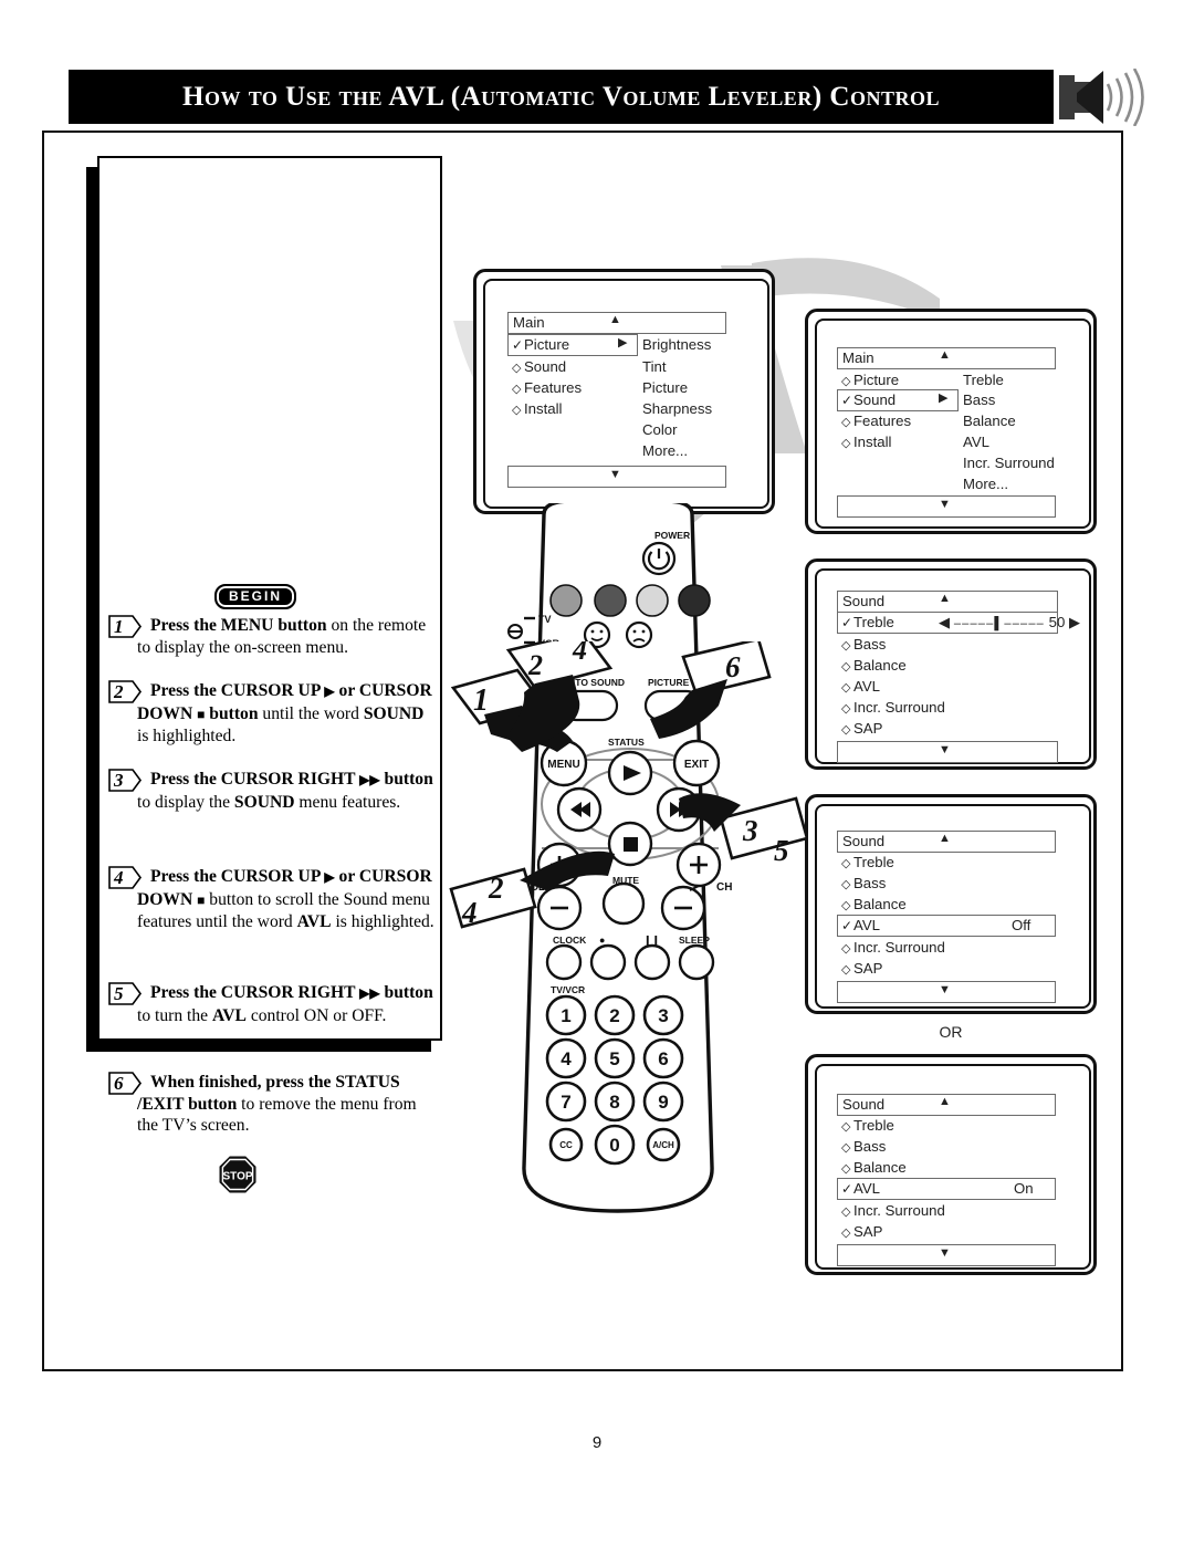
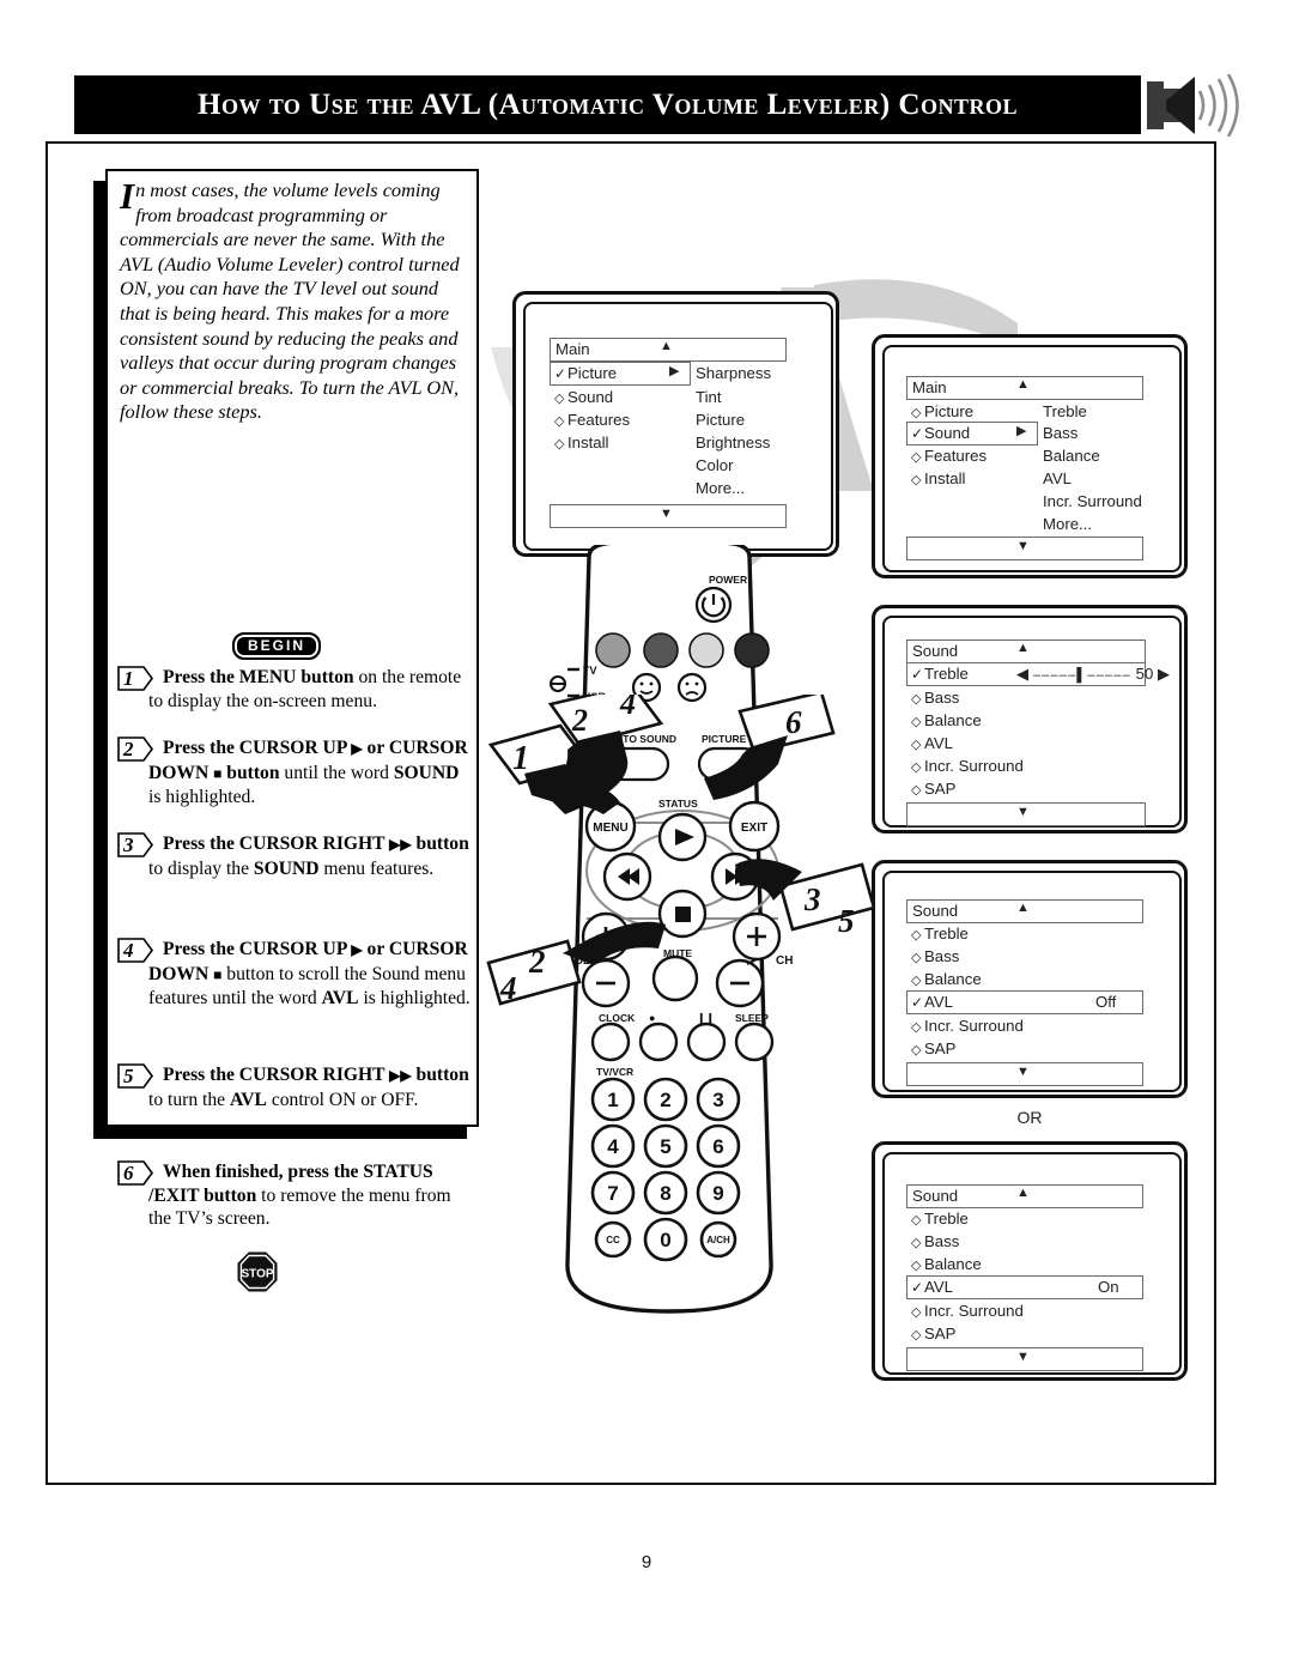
  How to Use the AVL (Automatic Volume Leveler) Control
+ I
+ n most cases, the volume levels coming from broadcast programming or commercials are never the same. With the AVL (Audio Volume Leveler) control turned ON, you can have the TV level out sound that is being heard. This makes for a more consistent sound by reducing the peaks and valleys that occur during program changes or commercial breaks. To turn the AVL ON, follow these steps.
  BEGIN
  1
  Press the MENU button on the remote to display the on-screen menu.
  2
  Press the CURSOR UP ▶ or CURSOR DOWN ■ button until the word SOUND is highlighted.
  3
  Press the CURSOR RIGHT ▶▶ button to display the SOUND menu features.
  4
  Press the CURSOR UP ▶ or CURSOR DOWN ■ button to scroll the Sound menu features until the word AVL is highlighted.
  5
  Press the CURSOR RIGHT ▶▶ button to turn the AVL control ON or OFF.
  6
  When finished, press the STATUS /EXIT button to remove the menu from the TV’s screen.
  STOP
  Main
  ▲
  ✓Picture
  ▶
  ◇ Sound
  ◇ Features
  ◇ Install
- Brightness
+ Sharpness
  Tint
  Picture
- Sharpness
+ Brightness
  Color
  More...
  ▼
  Main
  ▲
  ◇ Picture
  ✓Sound
  ▶
  ◇ Features
  ◇ Install
  Treble
  Bass
  Balance
  AVL
  Incr. Surround
  More...
  ▼
  Sound
  ▲
  ✓Treble
  ◀ –––––▌––––– 50 ▶
  ◇ Bass
  ◇ Balance
  ◇ AVL
  ◇ Incr. Surround
  ◇ SAP
  ▼
  Sound
  ▲
  ◇ Treble
  ◇ Bass
  ◇ Balance
  ✓AVL
  Off
  ◇ Incr. Surround
  ◇ SAP
  ▼
  OR
  Sound
  ▲
  ◇ Treble
  ◇ Bass
  ◇ Balance
  ✓AVL
  On
  ◇ Incr. Surround
  ◇ SAP
  ▼
  POWER
  TV
  TO SOUND
  PICTURE
  STATUS
  MENU
  EXIT
  CH
  MUTE
  CLOCK
  ●
  ❙❙
  SLEEP
  TV/VCR
  1
  2
  3
  4
  5
  6
  7
  8
  9
  CC
  0
  A/CH
  1
  2
  4
  6
  3
  5
  2
  4
  9
